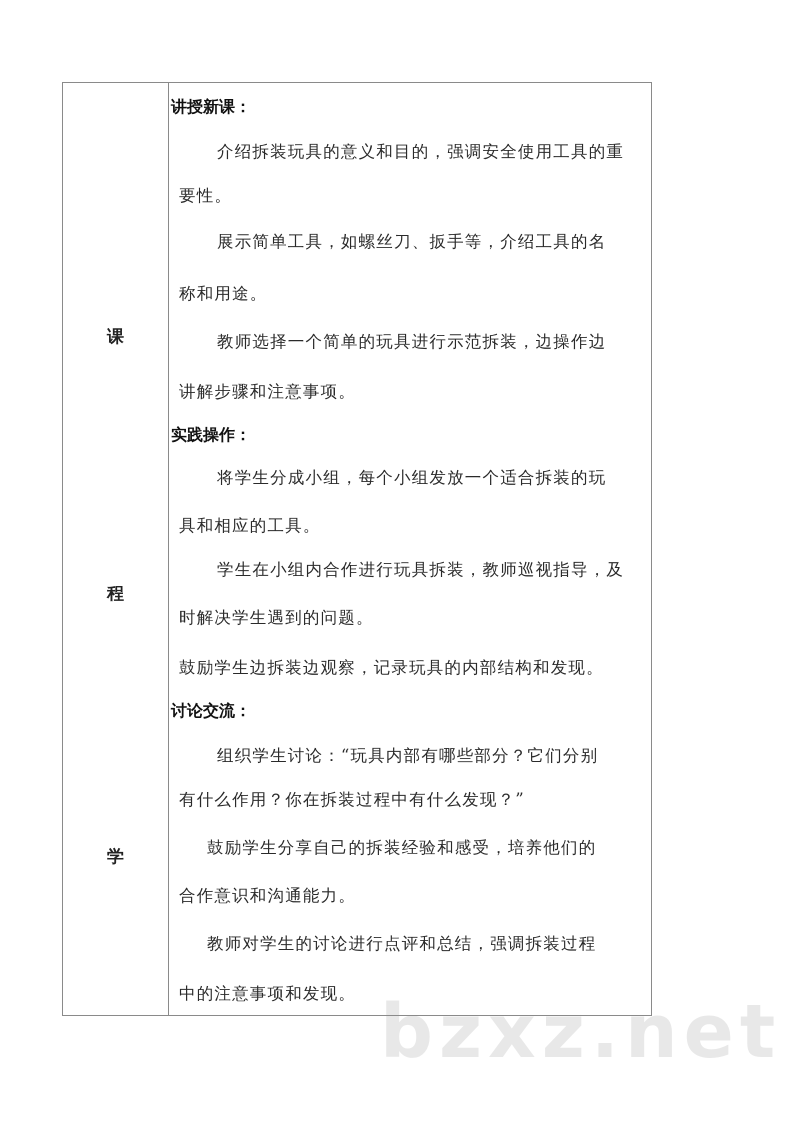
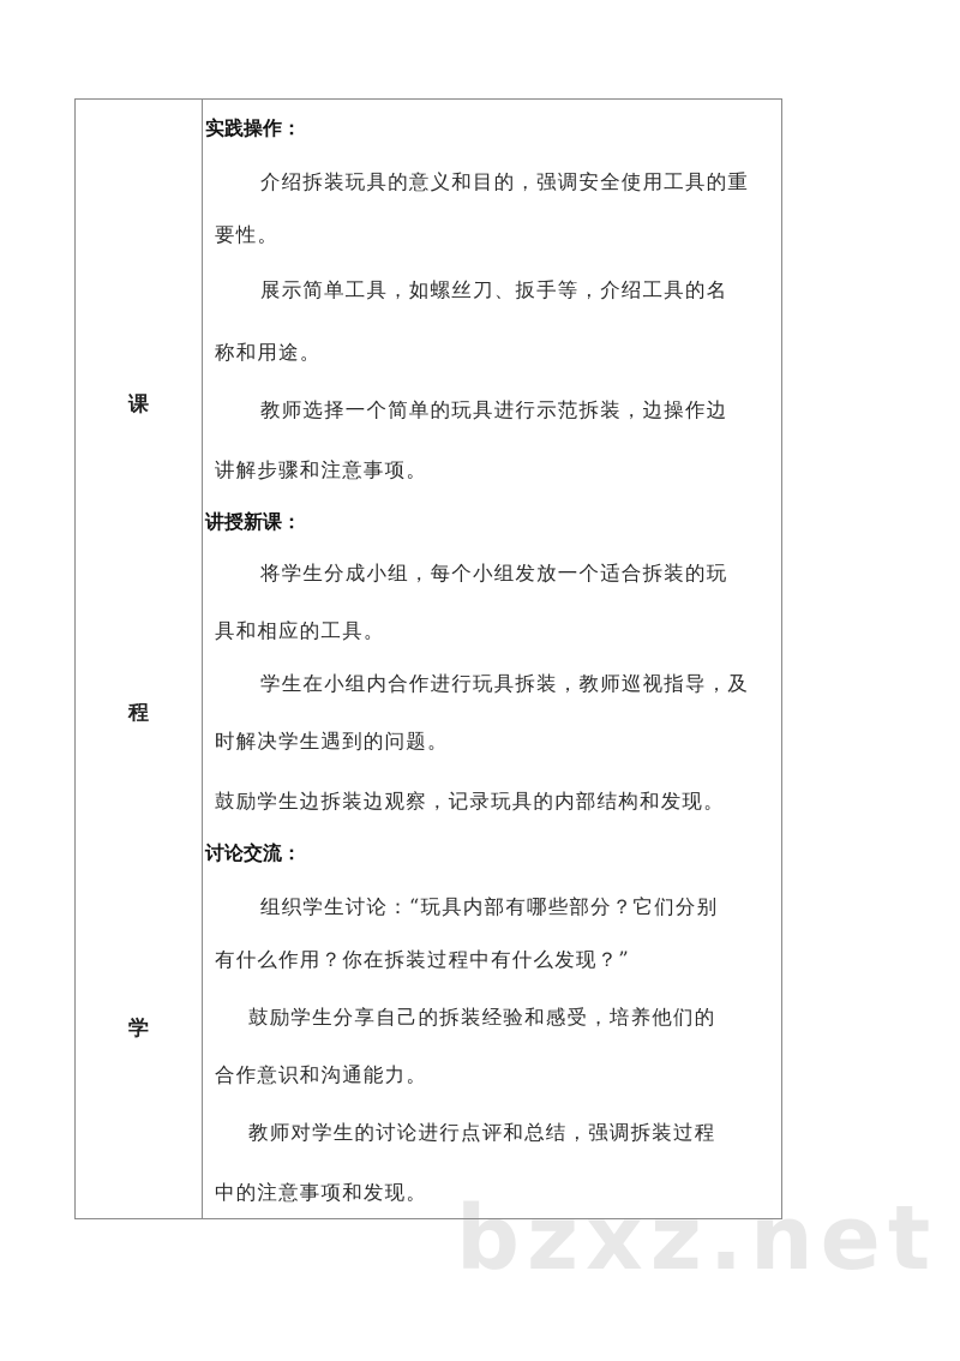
  bzxz.net
  课
  程
  学
- 讲授新课：
+ 实践操作：
  介绍拆装玩具的意义和目的，强调安全使用工具的重
  要性。
  展示简单工具，如螺丝刀、扳手等，介绍工具的名
  称和用途。
  教师选择一个简单的玩具进行示范拆装，边操作边
  讲解步骤和注意事项。
- 实践操作：
+ 讲授新课：
  将学生分成小组，每个小组发放一个适合拆装的玩
  具和相应的工具。
  学生在小组内合作进行玩具拆装，教师巡视指导，及
  时解决学生遇到的问题。
  鼓励学生边拆装边观察，记录玩具的内部结构和发现。
  讨论交流：
  组织学生讨论：“玩具内部有哪些部分？它们分别
  有什么作用？你在拆装过程中有什么发现？”
  鼓励学生分享自己的拆装经验和感受，培养他们的
  合作意识和沟通能力。
  教师对学生的讨论进行点评和总结，强调拆装过程
  中的注意事项和发现。
